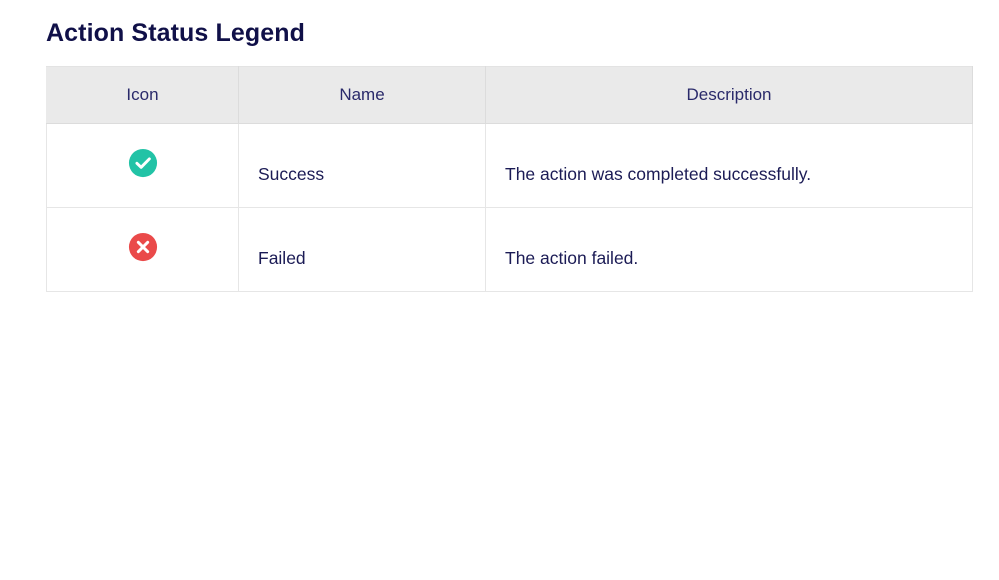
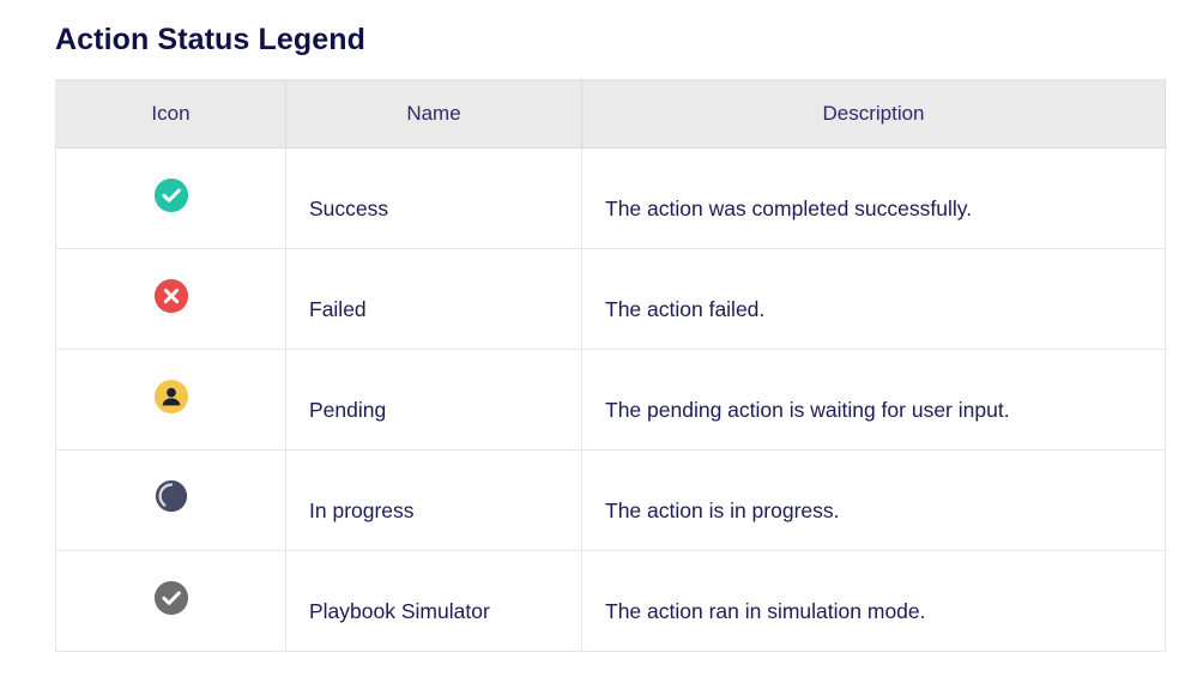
  Action Status Legend
  Icon	Name	Description
  	Success	The action was completed successfully.
  	Failed	The action failed.
+ 	Pending	The pending action is waiting for user input.
+ 	In progress	The action is in progress.
+ 	Playbook Simulator	The action ran in simulation mode.
